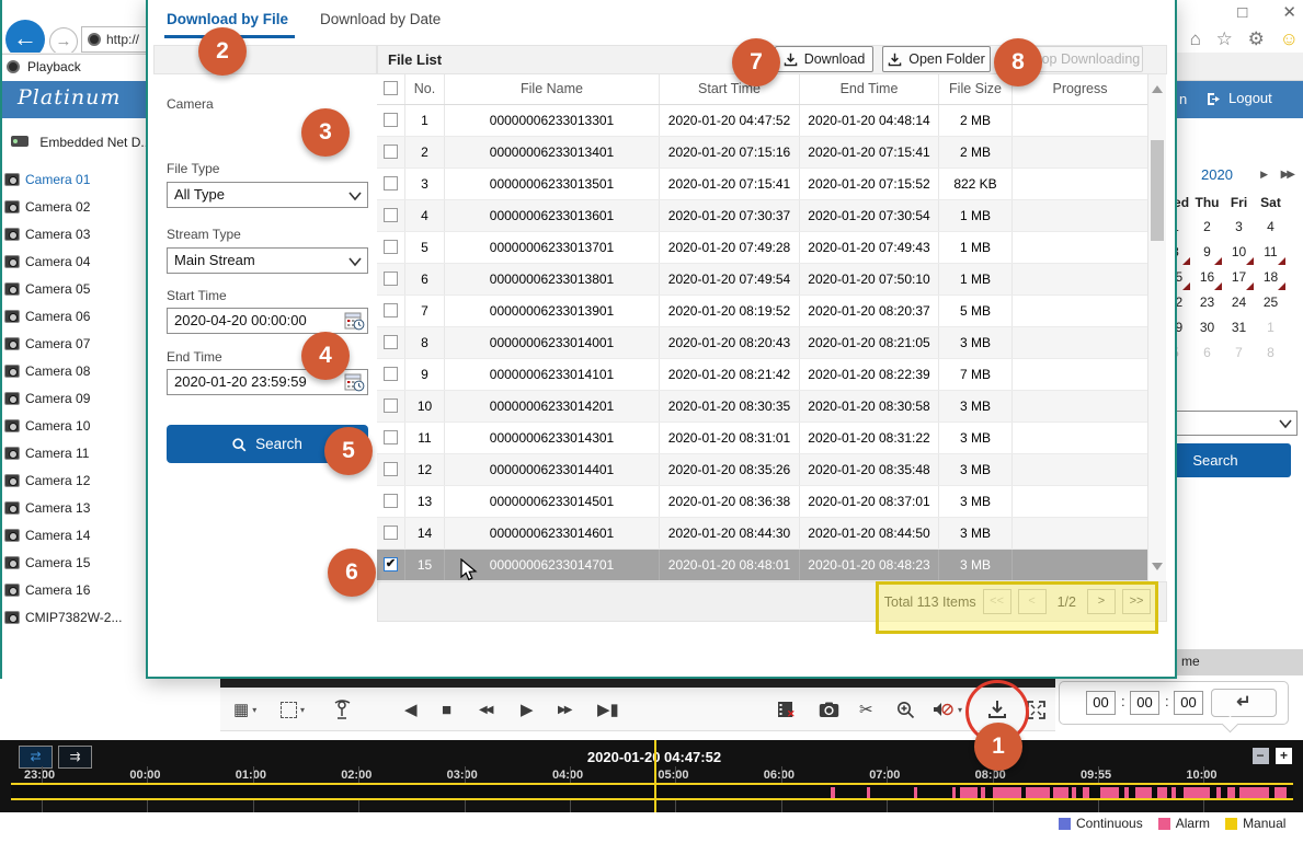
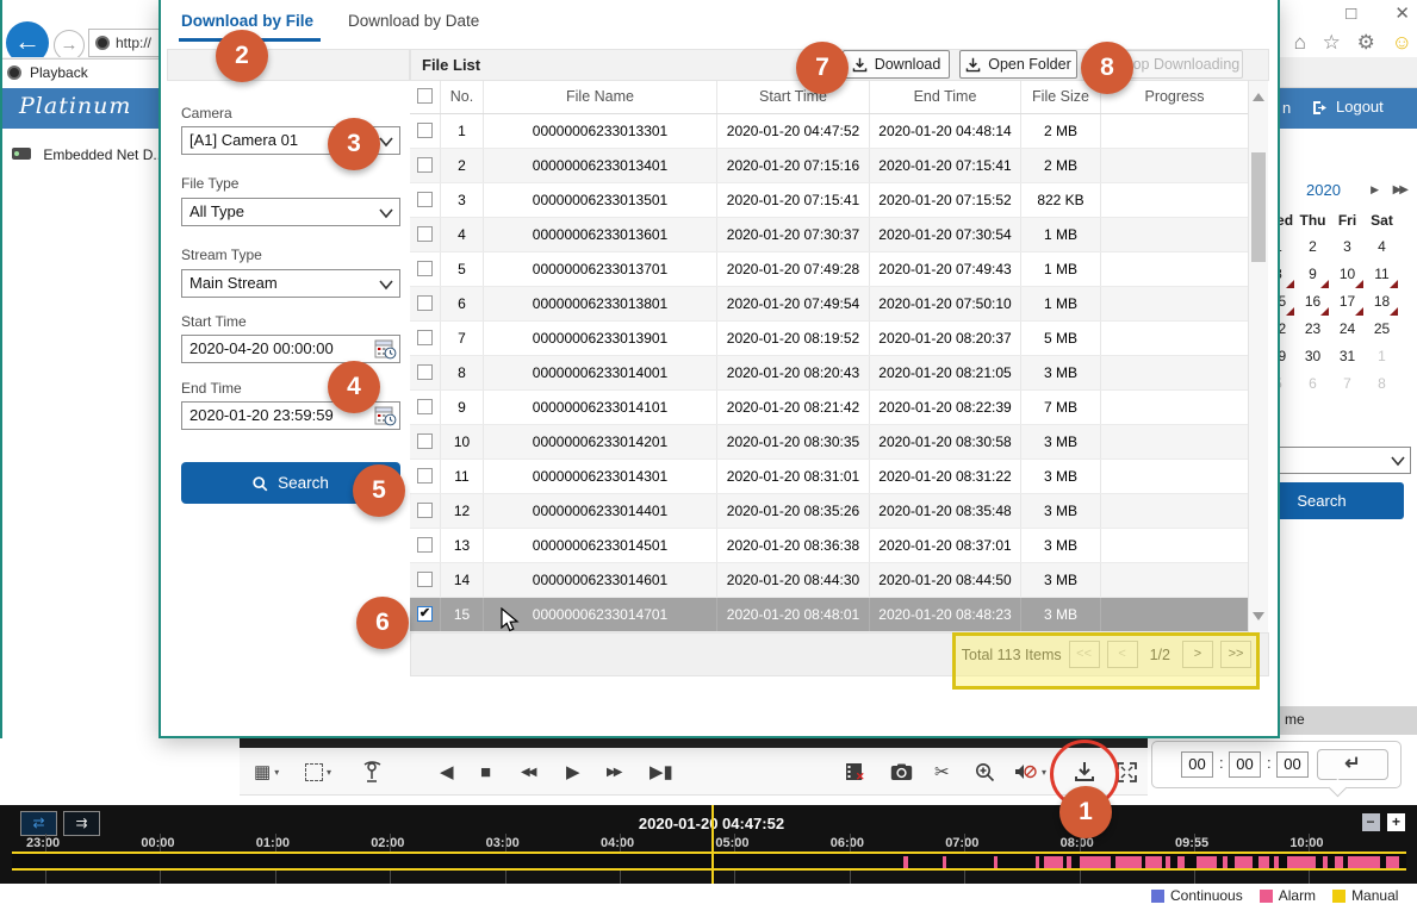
  ←
  →
  http://
  □ ✕
  ⌂ ☆ ⚙ ☺
  Playback
  Platinum
  n
  Logout
  Embedded Net D.
- Camera 01
- Camera 02
- Camera 03
- Camera 04
- Camera 05
- Camera 06
- Camera 07
- Camera 08
- Camera 09
- Camera 10
- Camera 11
- Camera 12
- Camera 13
- Camera 14
- Camera 15
- Camera 16
- CMIP7382W-2...
  2020
  ▶ ▶▶
  Thu
  Fri
  Sat
  2
  3
  4
  9
  10
  11
  16
  17
  18
  23
  24
  25
  30
  31
  1
  6
  7
  8
  Search
  me
  00
  :
  00
  :
  00
  ↵
  ▦
  ▾
  ▾
  ◀
  ■
  ◀◀
  ▶
  ▶▶
  ▶▮
  ✕
  ✂
  ▾
  ⇄
  ⇉
  2020-01-2 04:47:52
  23:00
  00:00
  01:00
  02:00
  03:00
  04:00
  05:00
  06:00
  07:00
  08:00
  09:55
  10:00
  − +
  Continuous
  Alarm
  Manual
  Download by File
  Download by Date
  Camera
+ [A1] Camera 01
  File Type
  All Type
  Stream Type
  Main Stream
  Start Time
  2020-04-20 00:00:00
  End Time
  2020-01-20 23:59:59
  Search
  File List
  Download
  Open Folder
  op Downloading
  No.
  File Name
  Start Time
  End Time
  File Size
  Progress
  1
  00000006233013301
  2020-01-20 04:47:52
  2020-01-20 04:48:14
  2 MB
  2
  00000006233013401
  2020-01-20 07:15:16
  2020-01-20 07:15:41
  2 MB
  3
  00000006233013501
  2020-01-20 07:15:41
  2020-01-20 07:15:52
  822 KB
  4
  00000006233013601
  2020-01-20 07:30:37
  2020-01-20 07:30:54
  1 MB
  5
  00000006233013701
  2020-01-20 07:49:28
  2020-01-20 07:49:43
  1 MB
  6
  00000006233013801
  2020-01-20 07:49:54
  2020-01-20 07:50:10
  1 MB
  7
  00000006233013901
  2020-01-20 08:19:52
  2020-01-20 08:20:37
  5 MB
  8
  00000006233014001
  2020-01-20 08:20:43
  2020-01-20 08:21:05
  3 MB
  9
  00000006233014101
  2020-01-20 08:21:42
  2020-01-20 08:22:39
  7 MB
  10
  00000006233014201
  2020-01-20 08:30:35
  2020-01-20 08:30:58
  3 MB
  11
  00000006233014301
  2020-01-20 08:31:01
  2020-01-20 08:31:22
  3 MB
  12
  00000006233014401
  2020-01-20 08:35:26
  2020-01-20 08:35:48
  3 MB
  13
  00000006233014501
  2020-01-20 08:36:38
  2020-01-20 08:37:01
  3 MB
  14
  00000006233014601
  2020-01-20 08:44:30
  2020-01-20 08:44:50
  3 MB
  ✔
  15
  00000006233014701
  2020-01-20 08:48:01
  2020-01-20 08:48:23
  3 MB
  Total 113 Items
  <<
  <
  1/2
  >
  >>
  1
  2
  3
  4
  5
  6
  7
  8
